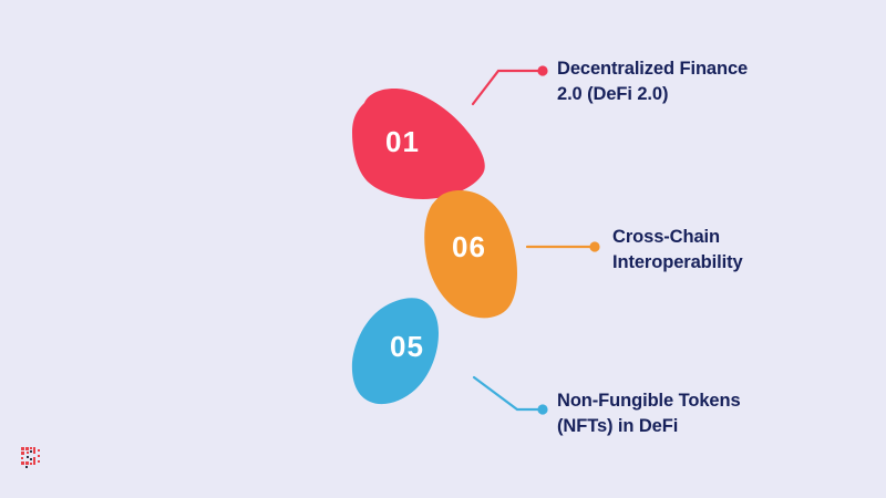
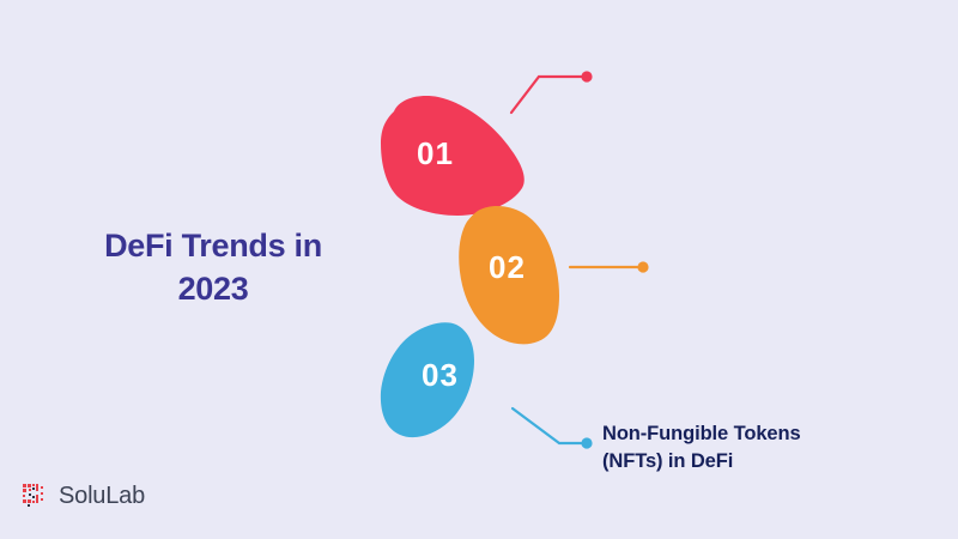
+ DeFi Trends in
+ 2023
  01
- 06
+ 02
- 05
+ 03
- Decentralized Finance
- 2.0 (DeFi 2.0)
- Cross-Chain
- Interoperability
  Non-Fungible Tokens
  (NFTs) in DeFi
+ SoluLab
